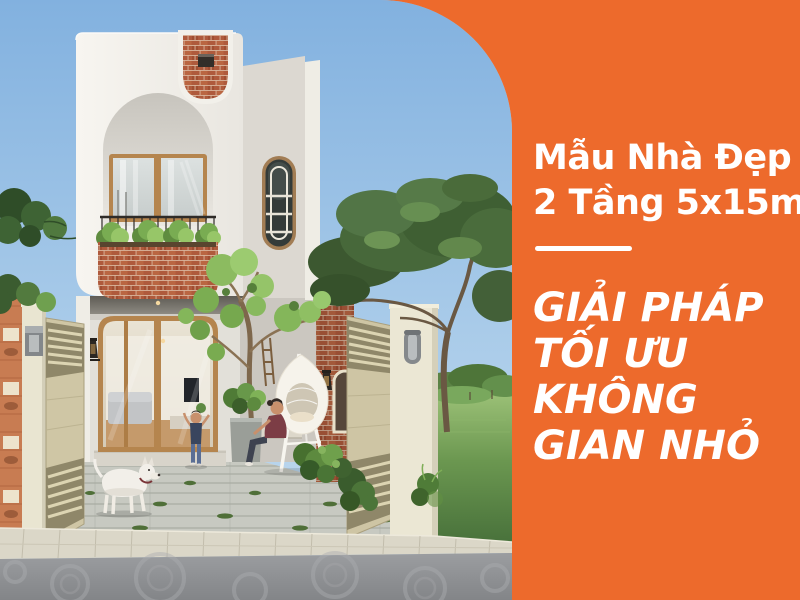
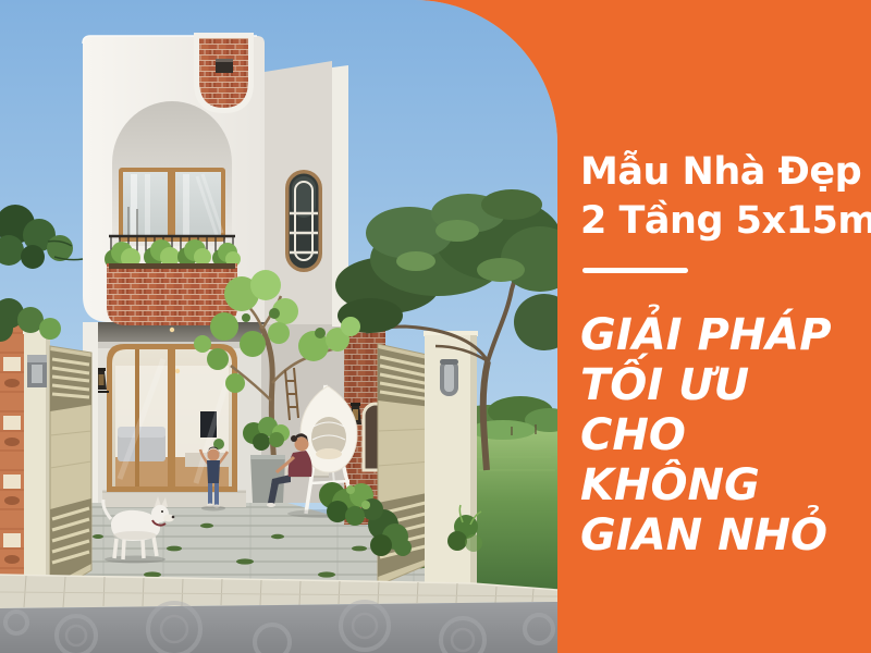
  Mẫu Nhà Đẹp
  2 Tầng 5x15m
  GIẢI PHÁP
  TỐI ƯU
+ CHO
  KHÔNG
  GIAN NHỎ
